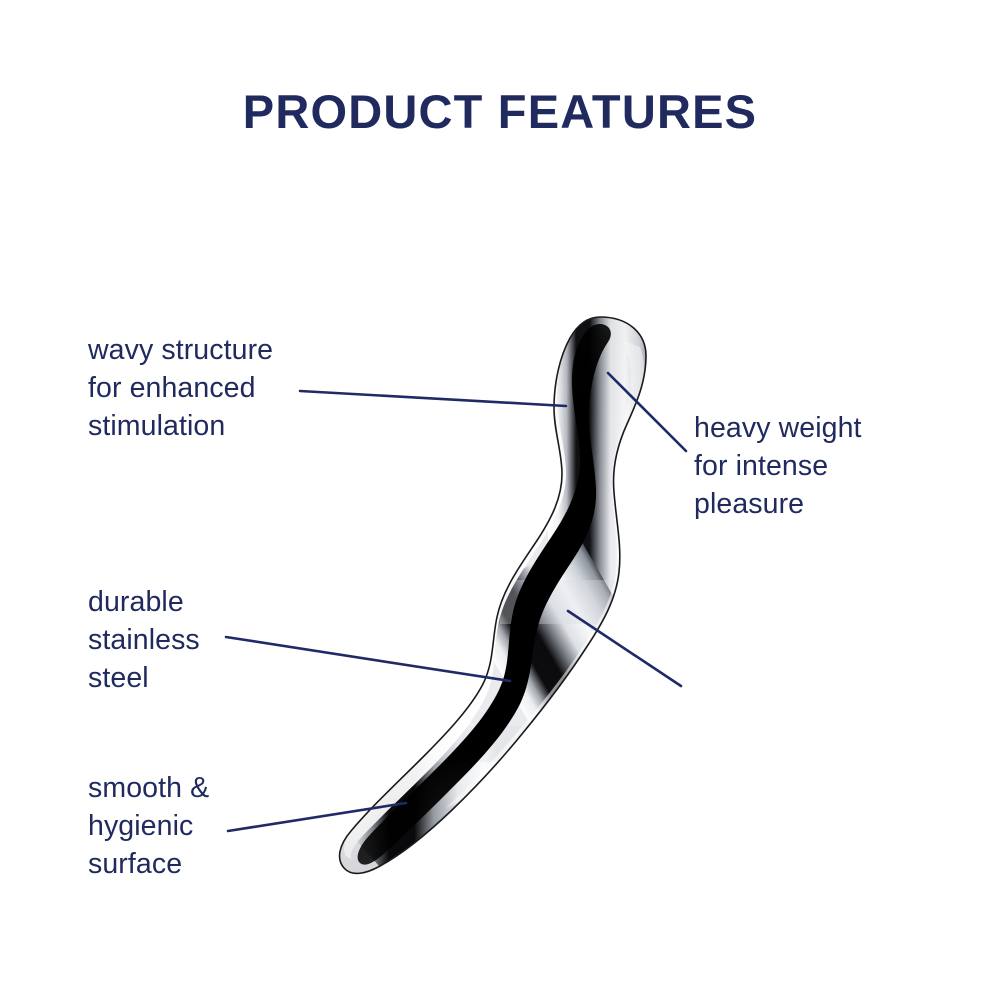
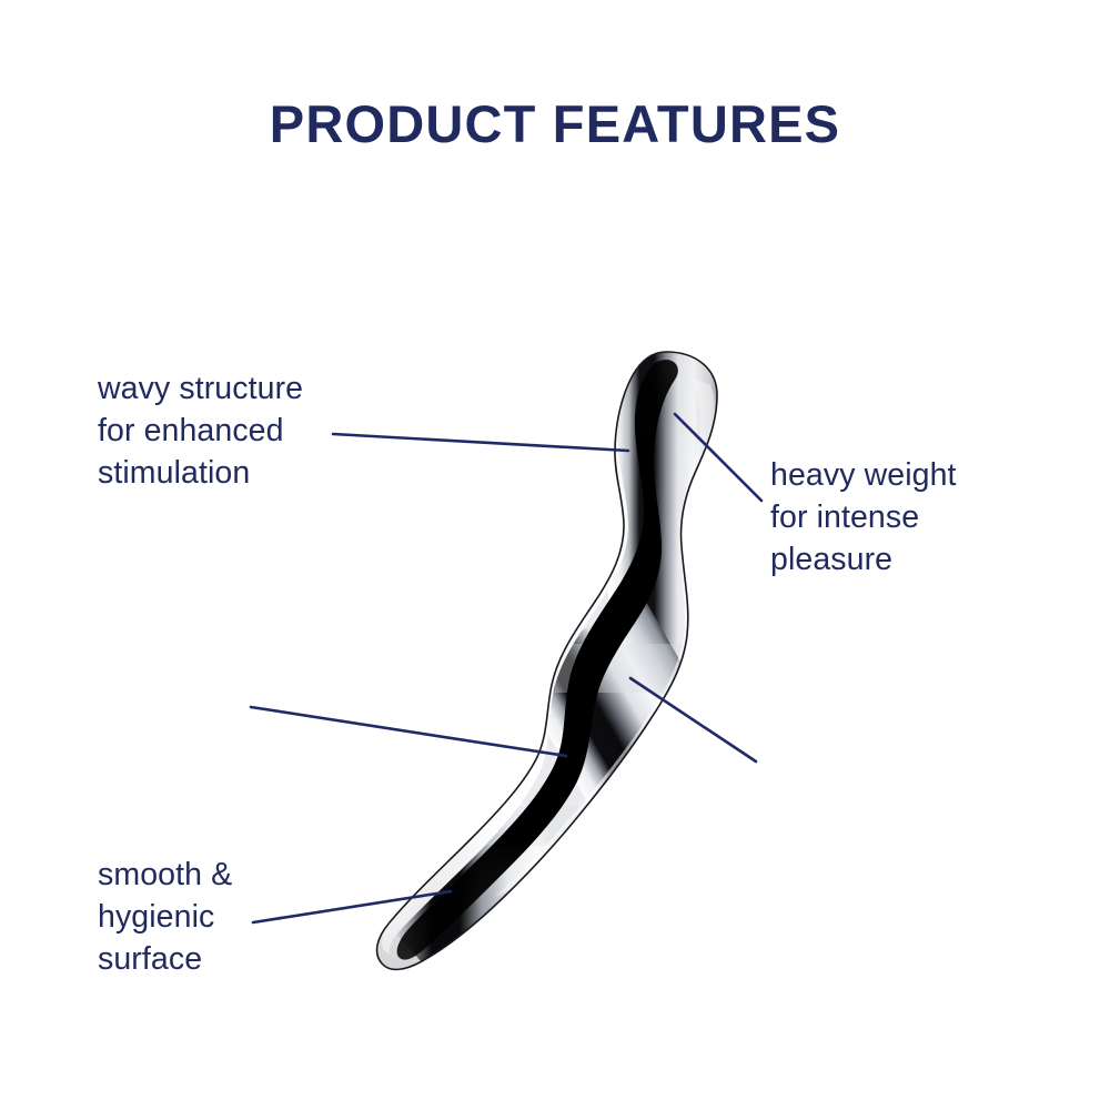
  PRODUCT FEATURES
  wavy structure
  for enhanced
  stimulation
- durable
- stainless
- steel
  smooth &
  hygienic
  surface
  heavy weight
  for intense
  pleasure
